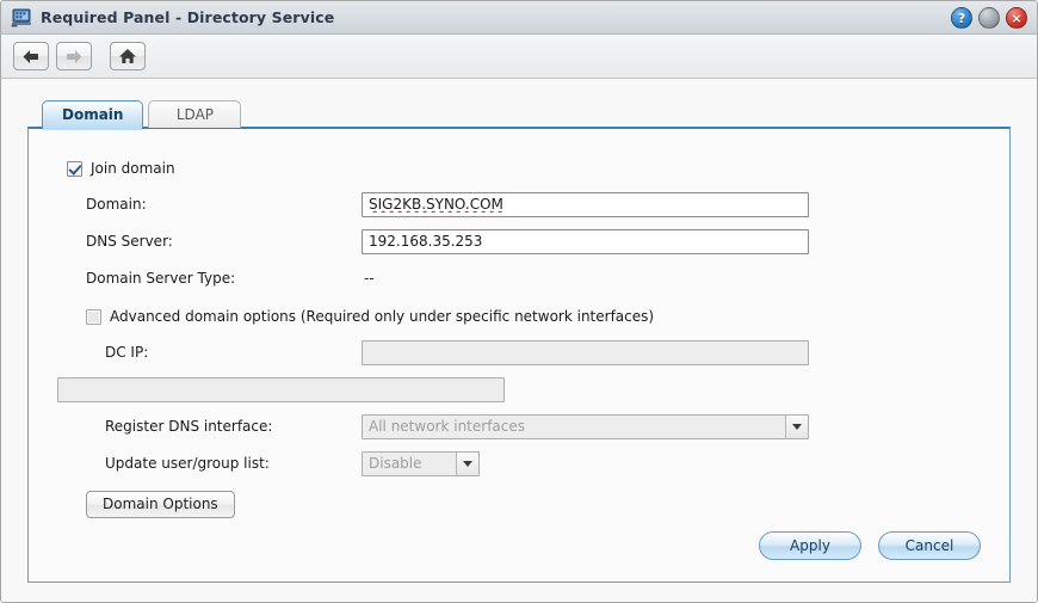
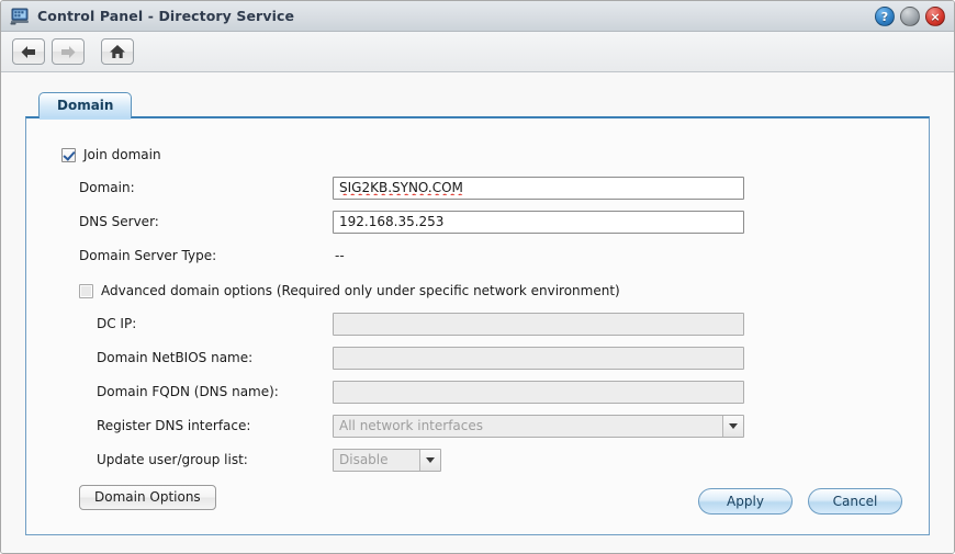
- Required Panel - Directory Service
+ Control Panel - Directory Service
  ?
  ×
  Domain
- LDAP
  Join domain
  Domain:
  SIG2KB.SYNO.COM
  DNS Server:
  192.168.35.253
  Domain Server Type:
  --
- Advanced domain options (Required only under specific network interfaces)
+ Advanced domain options (Required only under specific network environment)
  DC IP:
+ Domain NetBIOS name:
+ Domain FQDN (DNS name):
  Register DNS interface:
  All network interfaces
  Update user/group list:
  Disable
  Domain Options
  Apply
  Cancel
